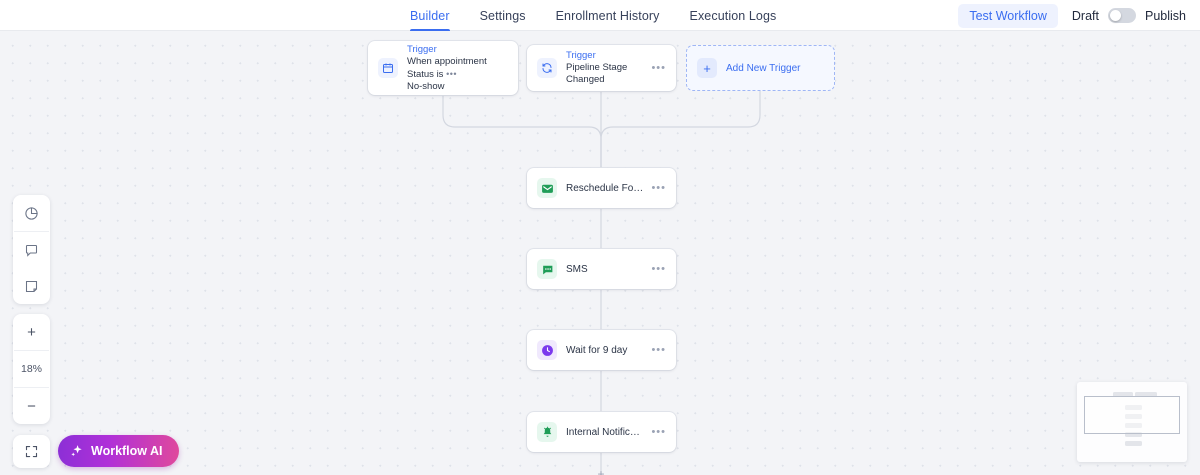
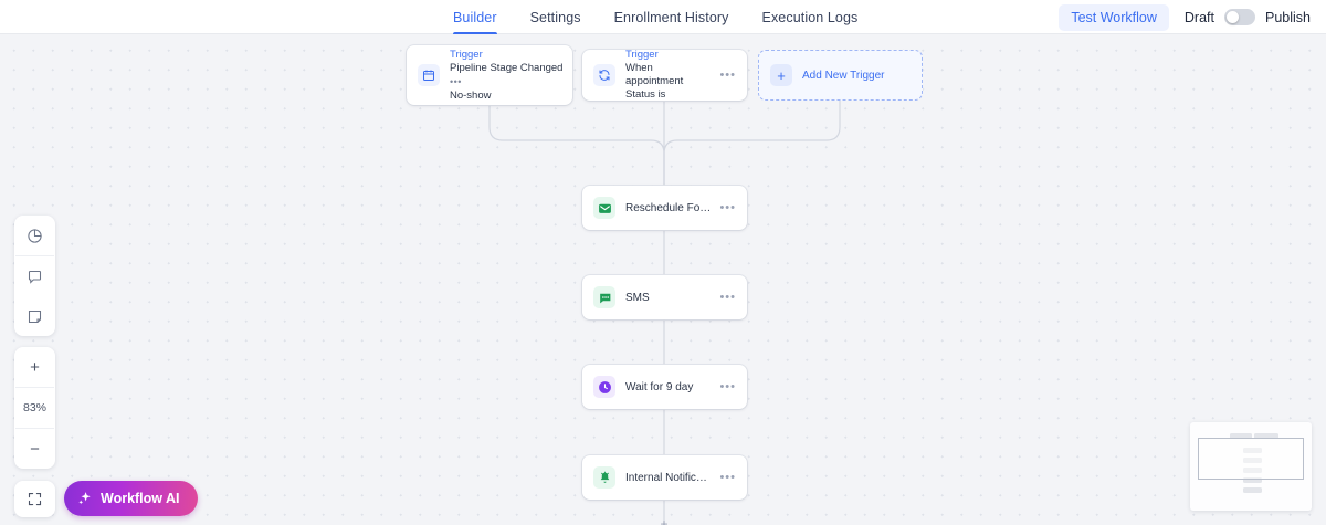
  Builder
  Settings
  Enrollment History
  Execution Logs
  Test Workflow
  Draft
  Publish
  Trigger
- When appointment Status is •••
+ Pipeline Stage Changed •••
  No-show
  Trigger
- Pipeline Stage Changed
+ When appointment Status is
  •••
  +
  Add New Trigger
  +
  •••
  SMS
  •••
  Wait for 9 day
  •••
  Internal Notificatio
  •••
  +
- 18%
+ 83%
  −
  Workflow AI
